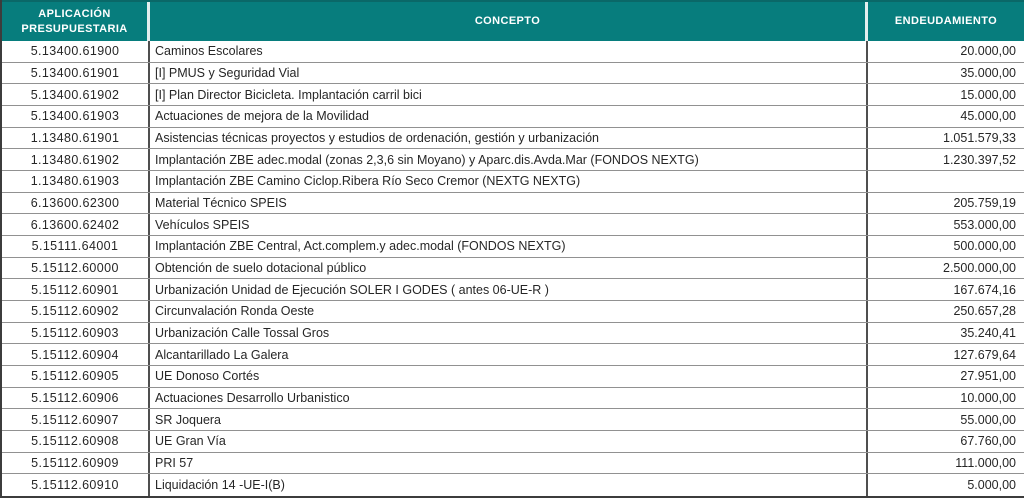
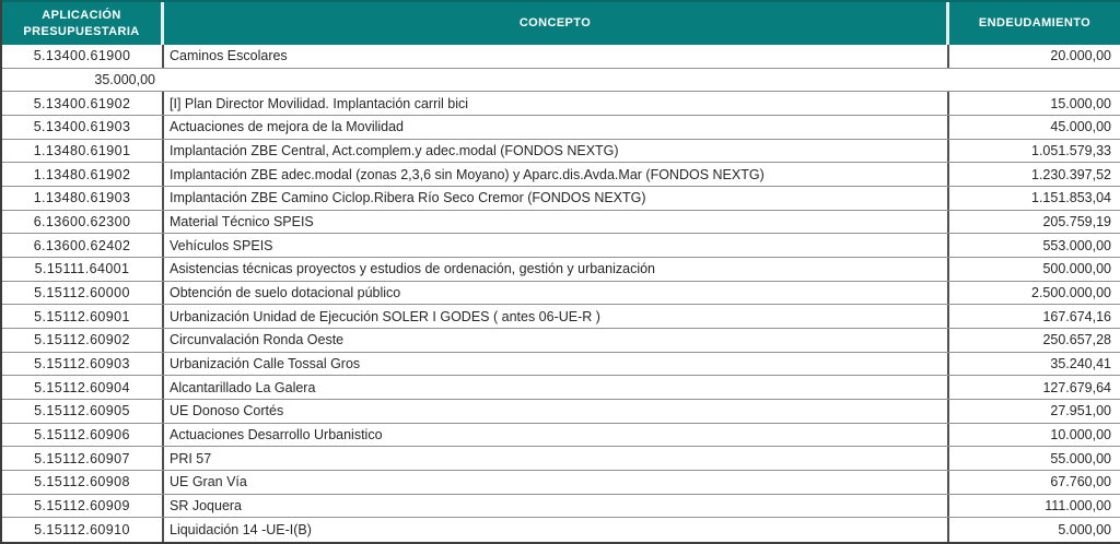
  APLICACIÓN PRESUPUESTARIA
  CONCEPTO
  ENDEUDAMIENTO
  5.13400.61900
  Caminos Escolares
  20.000,00
- 5.13400.61901
- [I] PMUS y Seguridad Vial
  35.000,00
  5.13400.61902
- [I] Plan Director Bicicleta. Implantación carril bici
+ [I] Plan Director Movilidad. Implantación carril bici
  15.000,00
  5.13400.61903
  Actuaciones de mejora de la Movilidad
  45.000,00
  1.13480.61901
- Asistencias técnicas proyectos y estudios de ordenación, gestión y urbanización
+ Implantación ZBE Central, Act.complem.y adec.modal (FONDOS NEXTG)
  1.051.579,33
  1.13480.61902
  Implantación ZBE adec.modal (zonas 2,3,6 sin Moyano) y Aparc.dis.Avda.Mar (FONDOS NEXTG)
  1.230.397,52
  1.13480.61903
- Implantación ZBE Camino Ciclop.Ribera Río Seco Cremor (NEXTG NEXTG)
+ Implantación ZBE Camino Ciclop.Ribera Río Seco Cremor (FONDOS NEXTG)
+ 1.151.853,04
  6.13600.62300
  Material Técnico SPEIS
  205.759,19
  6.13600.62402
  Vehículos SPEIS
  553.000,00
  5.15111.64001
- Implantación ZBE Central, Act.complem.y adec.modal (FONDOS NEXTG)
+ Asistencias técnicas proyectos y estudios de ordenación, gestión y urbanización
  500.000,00
  5.15112.60000
  Obtención de suelo dotacional público
  2.500.000,00
  5.15112.60901
  Urbanización Unidad de Ejecución SOLER I GODES ( antes 06-UE-R )
  167.674,16
  5.15112.60902
  Circunvalación Ronda Oeste
  250.657,28
  5.15112.60903
  Urbanización Calle Tossal Gros
  35.240,41
  5.15112.60904
  Alcantarillado La Galera
  127.679,64
  5.15112.60905
  UE Donoso Cortés
  27.951,00
  5.15112.60906
  Actuaciones Desarrollo Urbanistico
  10.000,00
  5.15112.60907
- SR Joquera
+ PRI 57
  55.000,00
  5.15112.60908
  UE Gran Vía
  67.760,00
  5.15112.60909
- PRI 57
+ SR Joquera
  111.000,00
  5.15112.60910
  Liquidación 14 -UE-I(B)
  5.000,00
